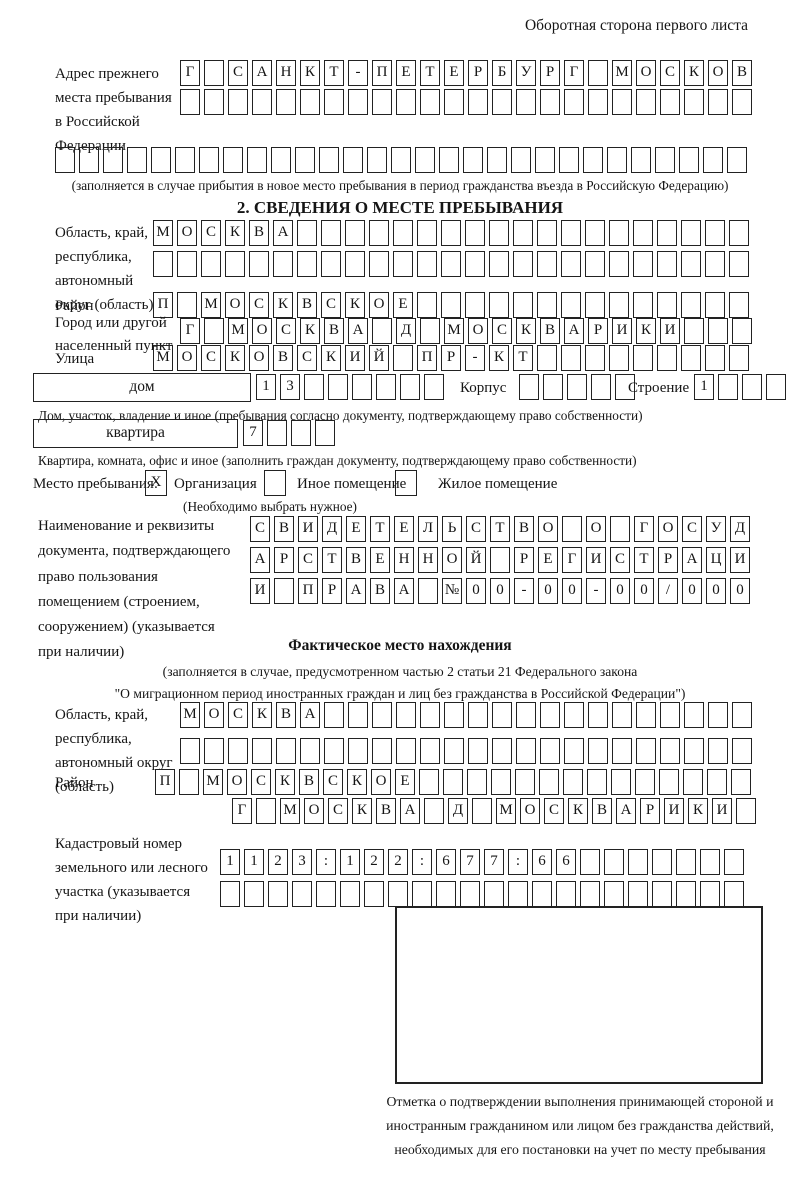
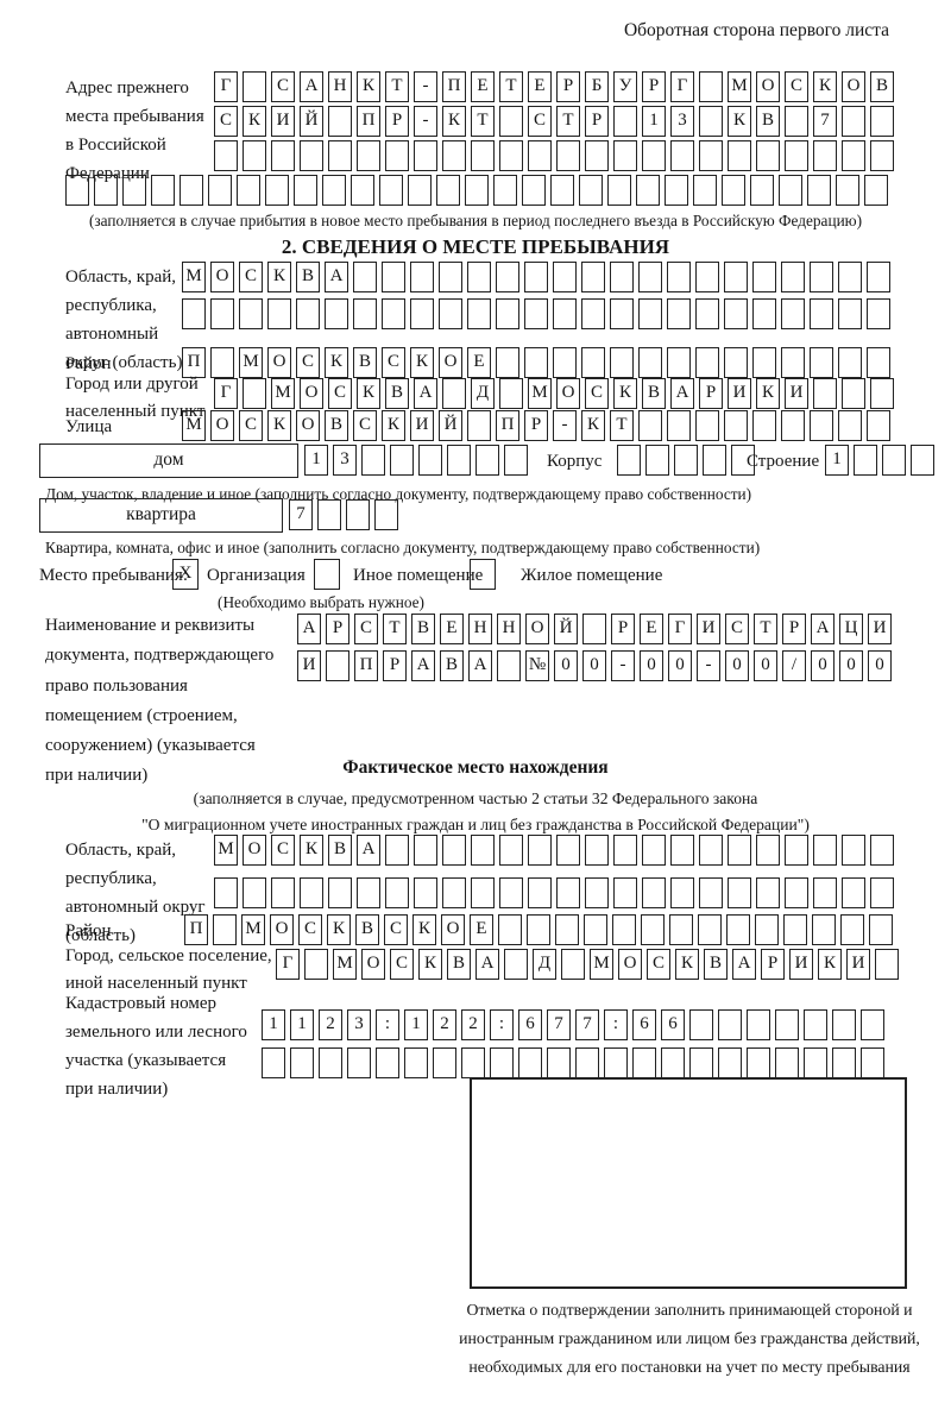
  Оборотная сторона первого листа
  Адрес прежнего
  места пребывания
  в Российской
  Федерации
  Г С А Н К Т - П Е Т Е Р Б У Р Г М О С К О В
+ С К И Й П Р - К Т С Т Р 1 3 К В 7
- (заполняется в случае прибытия в новое место пребывания в период гражданства въезда в Российскую Федерацию)
+ (заполняется в случае прибытия в новое место пребывания в период последнего въезда в Российскую Федерацию)
  2. СВЕДЕНИЯ О МЕСТЕ ПРЕБЫВАНИЯ
  Область, край,
  республика,
  автономный
  округ (область)
  М О С К В А
  Район
  П М О С К В С К О Е
  Город или другой
  населенный пункт
  Г М О С К В А Д М О С К В А Р И К И
  Улица
  М О С К О В С К И Й П Р - К Т
  дом
  1 3
  Корпус
  Строение
  1
- Дом, участок, владение и иное (пребывания согласно документу, подтверждающему право собственности)
+ Дом, участок, владение и иное (заполнить согласно документу, подтверждающему право собственности)
  квартира
  7
- Квартира, комната, офис и иное (заполнить граждан документу, подтверждающему право собственности)
+ Квартира, комната, офис и иное (заполнить согласно документу, подтверждающему право собственности)
  Место пребывания:
  X
  Организация
  Иное помещение
  Жилое помещение
  (Необходимо выбрать нужное)
  Наименование и реквизиты
  документа, подтверждающего
  право пользования
  помещением (строением,
  сооружением) (указывается
  при наличии)
- С В И Д Е Т Е Л Ь С Т В О О Г О С У Д
  А Р С Т В Е Н Н О Й Р Е Г И С Т Р А Ц И
  И П Р А В А № 0 0 - 0 0 - 0 0 / 0 0 0
  Фактическое место нахождения
- (заполняется в случае, предусмотренном частью 2 статьи 21 Федерального закона
+ (заполняется в случае, предусмотренном частью 2 статьи 32 Федерального закона
- "О миграционном период иностранных граждан и лиц без гражданства в Российской Федерации")
+ "О миграционном учете иностранных граждан и лиц без гражданства в Российской Федерации")
  Область, край,
  республика,
  автономный округ
  (область)
  М О С К В А
  Район
  П М О С К В С К О Е
+ Город, сельское поселение,
+ иной населенный пункт
  Г М О С К В А Д М О С К В А Р И К И
  Кадастровый номер
  земельного или лесного
  участка (указывается
  при наличии)
  1 1 2 3 : 1 2 2 : 6 7 7 : 6 6
- Отметка о подтверждении выполнения принимающей стороной и иностранным гражданином или лицом без гражданства действий, необходимых для его постановки на учет по месту пребывания
+ Отметка о подтверждении заполнить принимающей стороной и иностранным гражданином или лицом без гражданства действий, необходимых для его постановки на учет по месту пребывания
